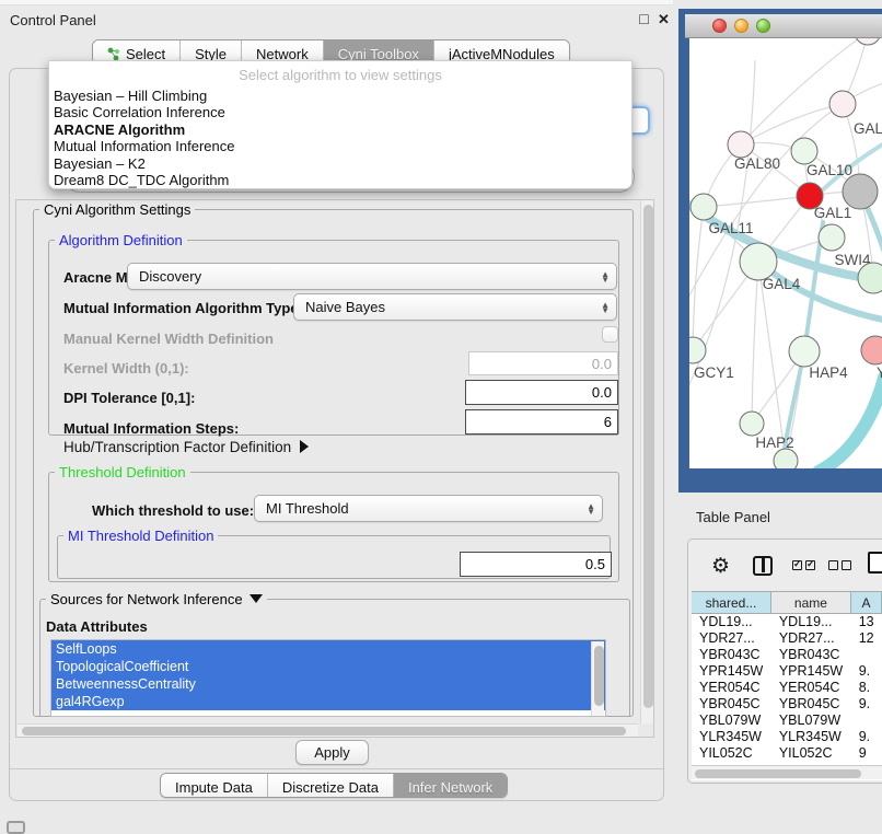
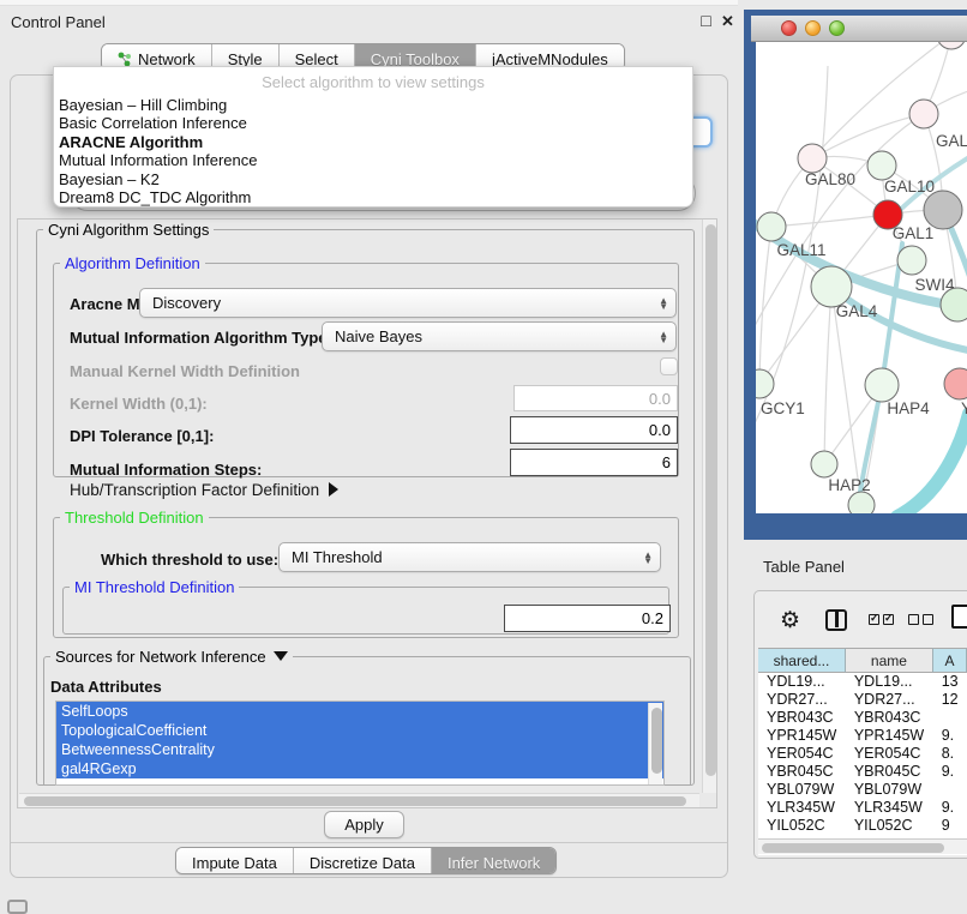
  Control Panel
  □
  ✕
- Select
+ Network
  Style
- Network
+ Select
  Cyni Toolbox
  jActiveMNodules
  Select algorithm to view settings
  Bayesian – Hill Climbing
  Basic Correlation Inference
  ARACNE Algorithm
  Mutual Information Inference
  Bayesian – K2
  Dream8 DC_TDC Algorithm
  Cyni Algorithm Settings
  Algorithm Definition
  Discovery
  ▲
  ▼
  Mutual Information Algorithm Typ
  Naive Bayes
  ▲
  ▼
  Manual Kernel Width Definition
  Kernel Width (0,1):
  0.0
  DPI Tolerance [0,1]:
  0.0
  Mutual Information Steps:
  6
  Hub/Transcription Factor Definition
  Threshold Definition
  Which threshold to use:
  MI Threshold
  ▲
  ▼
  MI Threshold Definition
- 0.5
+ 0.2
  Sources for Network Inference
  Data Attributes
  SelfLoops
  TopologicalCoefficient
  BetweennessCentrality
  gal4RGexp
  Apply
  Impute Data
  Discretize Data
  Infer Network
  GAL
  GAL80
  GAL10
  GAL1
  GAL11
  SWI4
  GAL4
  GCY1
  HAP4
  HAP2
  Table Panel
  ⚙
  shared...
  name
  A
  YDL19...
  YDL19...
  13
  YDR27...
  YDR27...
  12
  YBR043C
  YBR043C
  YPR145W
  YPR145W
  9.
  YER054C
  YER054C
  8.
  YBR045C
  YBR045C
  9.
  YBL079W
  YBL079W
  YLR345W
  YLR345W
  9.
  YIL052C
  YIL052C
  9
